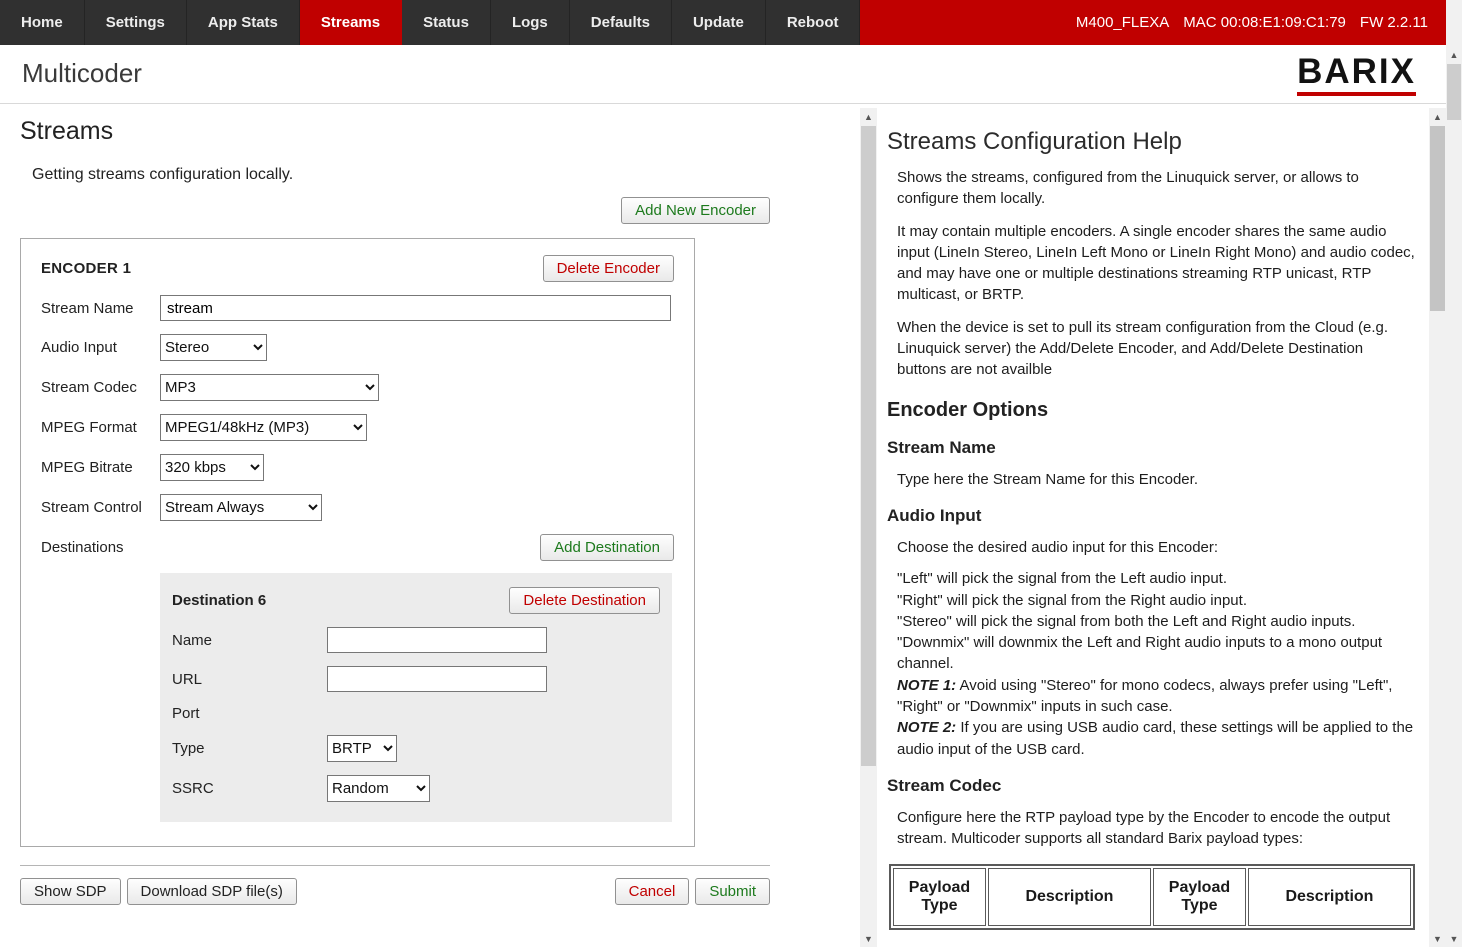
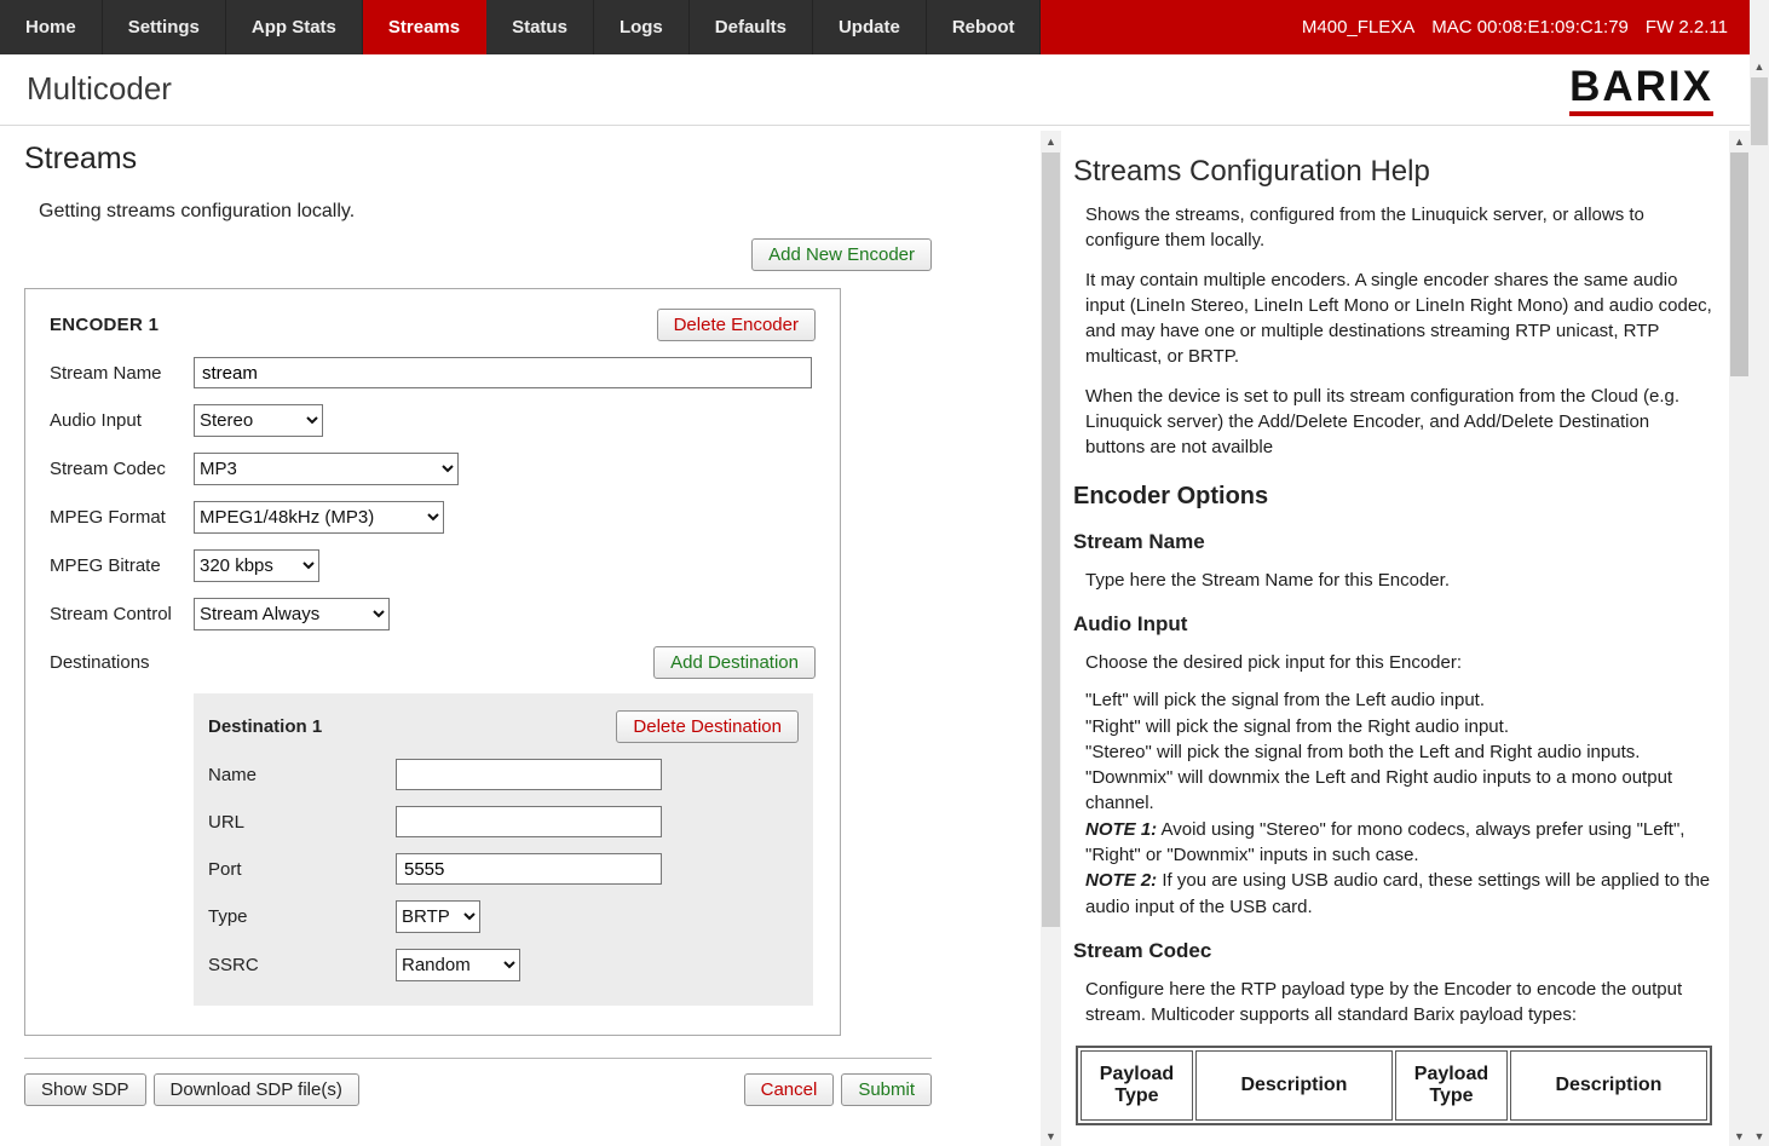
  Home
  Settings
  App Stats
  Streams
  Status
  Logs
  Defaults
  Update
  Reboot
  M400_FLEXA
  MAC 00:08:E1:09:C1:79
  FW 2.2.11
  Multicoder
  BARIX
  Streams
  Getting streams configuration locally.
  Add New Encoder
  ENCODER 1
  Delete Encoder
  Stream Name
  stream
  Audio Input
  Stereo
  Stream Codec
  MP3
  MPEG Format
  MPEG1/48kHz (MP3)
  MPEG Bitrate
  320 kbps
  Stream Control
  Stream Always
  Destinations
  Add Destination
- Destination 6
+ Destination 1
  Delete Destination
  Name
  URL
  Port
+ 5555
  Type
  BRTP
  SSRC
  Random
  Show SDP
  Download SDP file(s)
  Cancel
  Submit
  ▲
  ▼
  Streams Configuration Help
  Shows the streams, configured from the Linuquick server, or allows to configure them locally.
  It may contain multiple encoders. A single encoder shares the same audio input (LineIn Stereo, LineIn Left Mono or LineIn Right Mono) and audio codec, and may have one or multiple destinations streaming RTP unicast, RTP multicast, or BRTP.
  When the device is set to pull its stream configuration from the Cloud (e.g. Linuquick server) the Add/Delete Encoder, and Add/Delete Destination buttons are not availble
  Encoder Options
  Stream Name
  Type here the Stream Name for this Encoder.
  Audio Input
- Choose the desired audio input for this Encoder:
+ Choose the desired pick input for this Encoder:
  "Left" will pick the signal from the Left audio input.
  "Right" will pick the signal from the Right audio input.
  "Stereo" will pick the signal from both the Left and Right audio inputs.
  "Downmix" will downmix the Left and Right audio inputs to a mono output channel.
  NOTE 1: Avoid using "Stereo" for mono codecs, always prefer using "Left", "Right" or "Downmix" inputs in such case.
  NOTE 2: If you are using USB audio card, these settings will be applied to the audio input of the USB card.
  Stream Codec
  Configure here the RTP payload type by the Encoder to encode the output stream. Multicoder supports all standard Barix payload types:
  Payload Type	Description	Payload Type	Description
  ▲
  ▼
  ▲
  ▼
